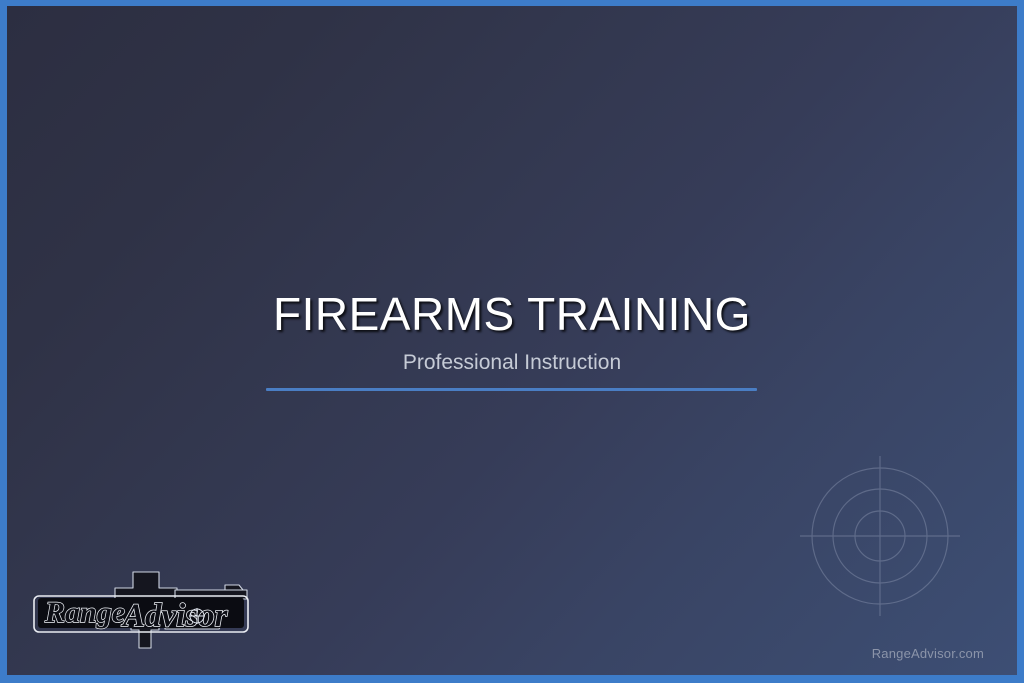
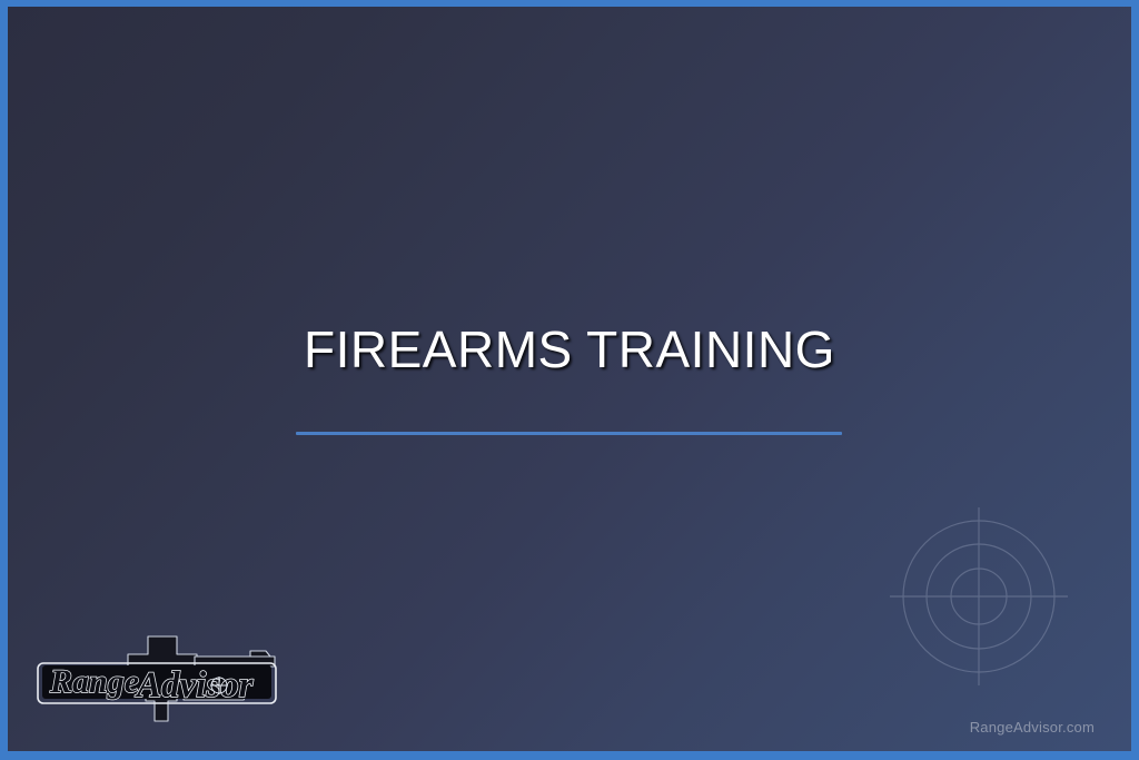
  FIREARMS TRAINING
- Professional Instruction
  Range
  Advior
  RangeAdvisor.com
